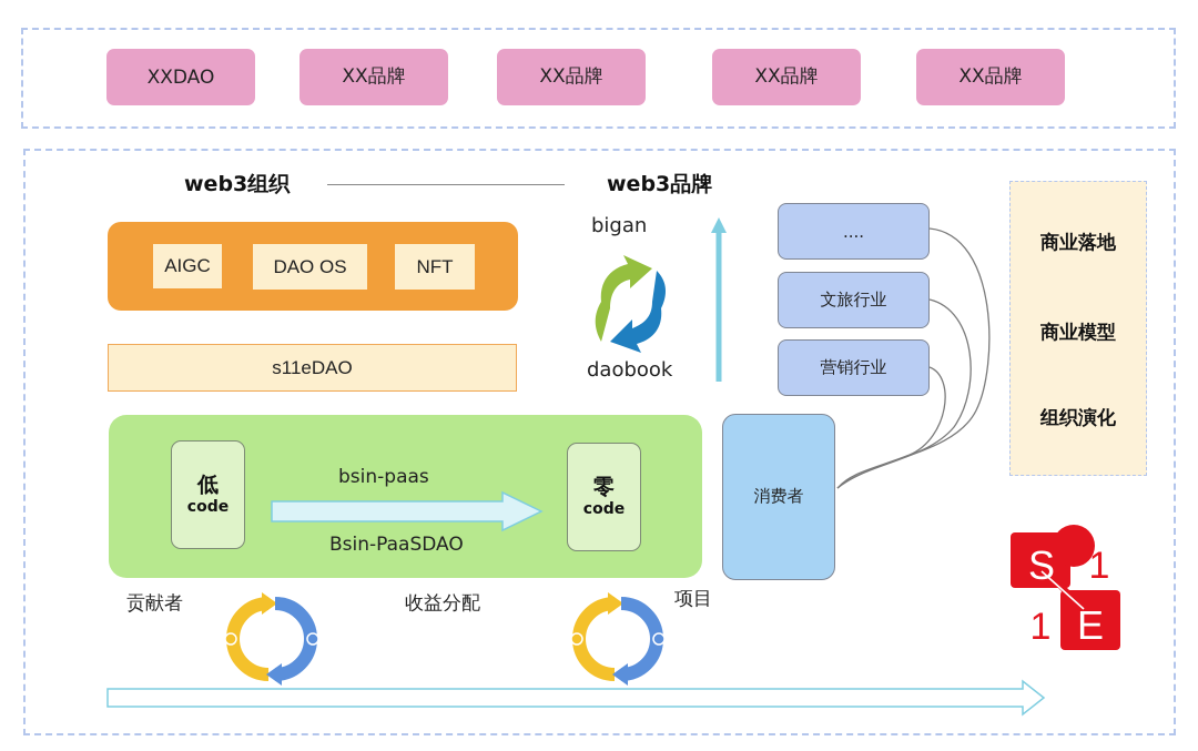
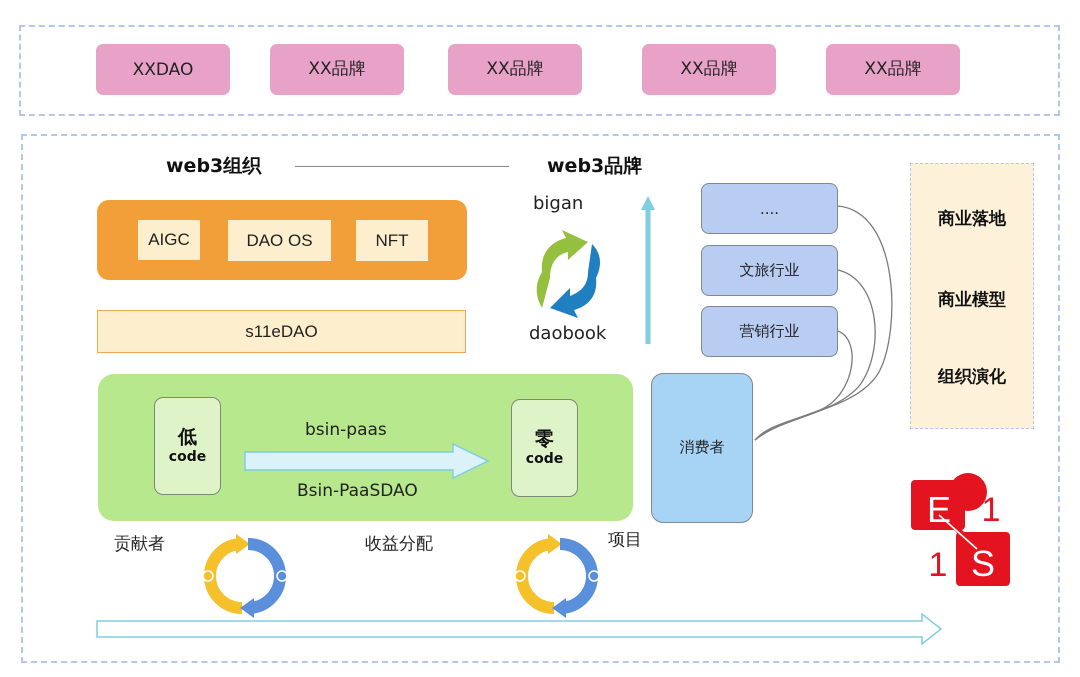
  XXDAO
  XX品牌
  XX品牌
  XX品牌
  XX品牌
  web3组织
  web3品牌
  AIGC
  DAO OS
  NFT
  s11eDAO
  bigan
  daobook
  低
  code
  bsin-paas
  Bsin-PaaSDAO
  零
  code
  ....
  文旅行业
  营销行业
  消费者
  商业落地
  商业模型
  组织演化
  贡献者
  收益分配
  项目
- S
+ E
  1
  1
- E
+ S
